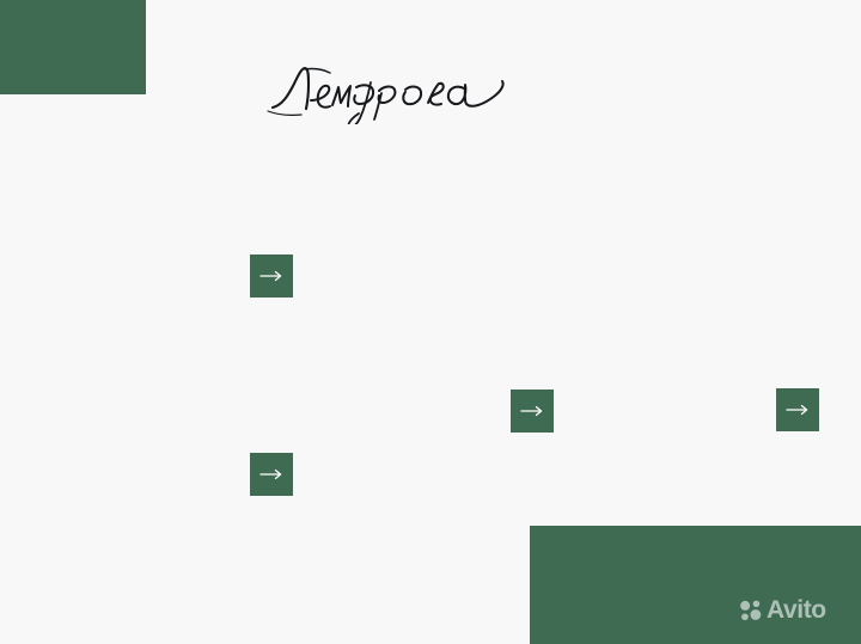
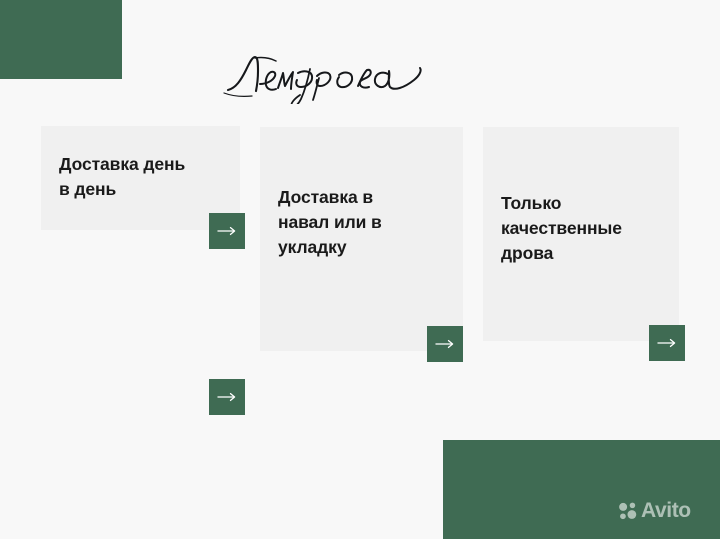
+ Доставка день
+ в день
+ Доставка в
+ навал или в
+ укладку
+ Только
+ качественные
+ дрова
  Avito
